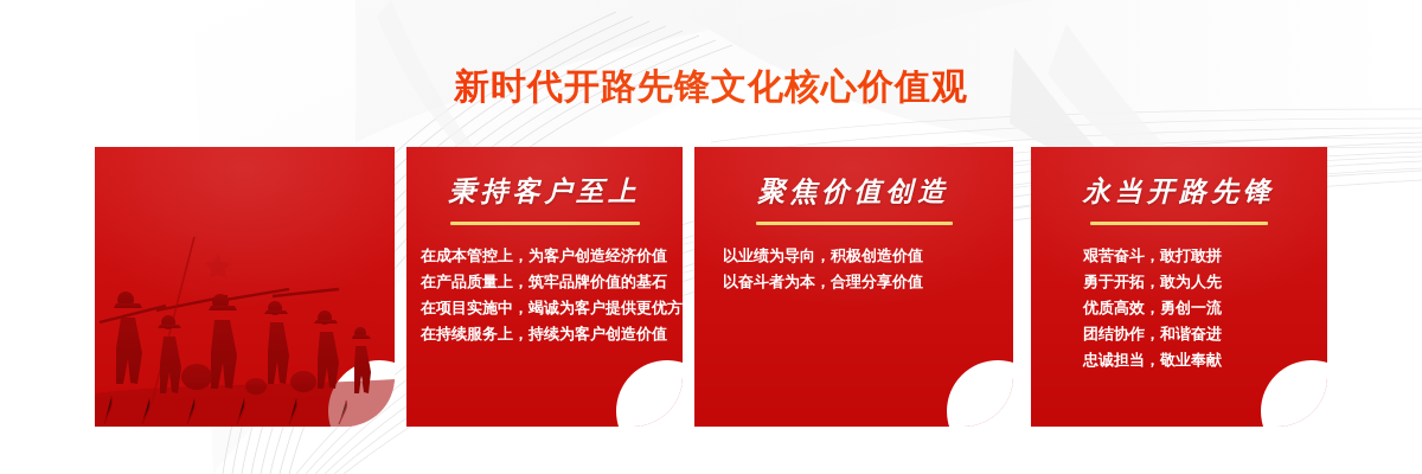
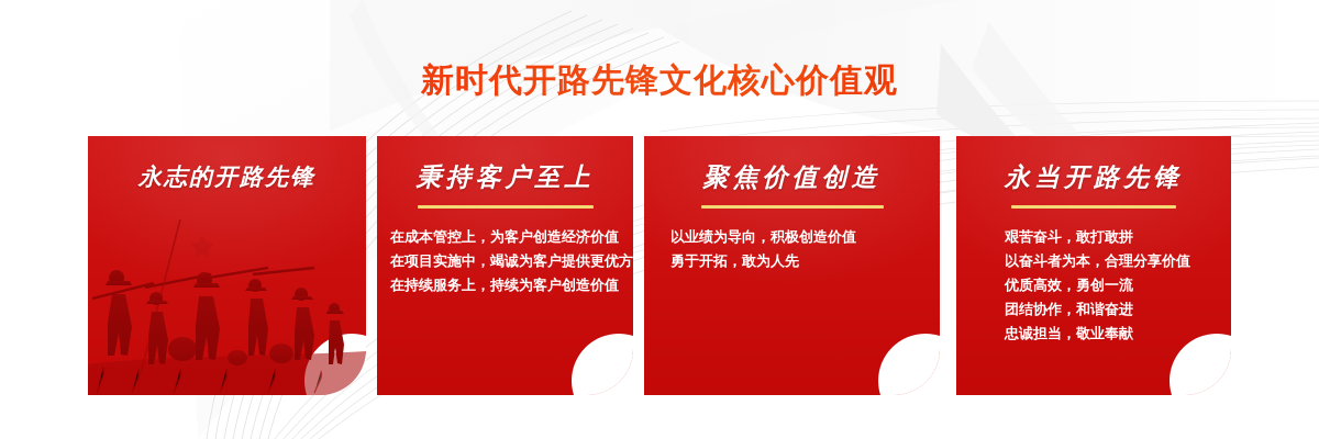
  新时代开路先锋文化核心价值观
+ 永志的开路先锋
  秉持客户至上
  在成本管控上，为客户创造经济价值
- 在产品质量上，筑牢品牌价值的基石
  在项目实施中，竭诚为客户提供更优方
  在持续服务上，持续为客户创造价值
  聚焦价值创造
  以业绩为导向，积极创造价值
- 以奋斗者为本，合理分享价值
+ 勇于开拓，敢为人先
  永当开路先锋
  艰苦奋斗，敢打敢拼
- 勇于开拓，敢为人先
+ 以奋斗者为本，合理分享价值
  优质高效，勇创一流
  团结协作，和谐奋进
  忠诚担当，敬业奉献
